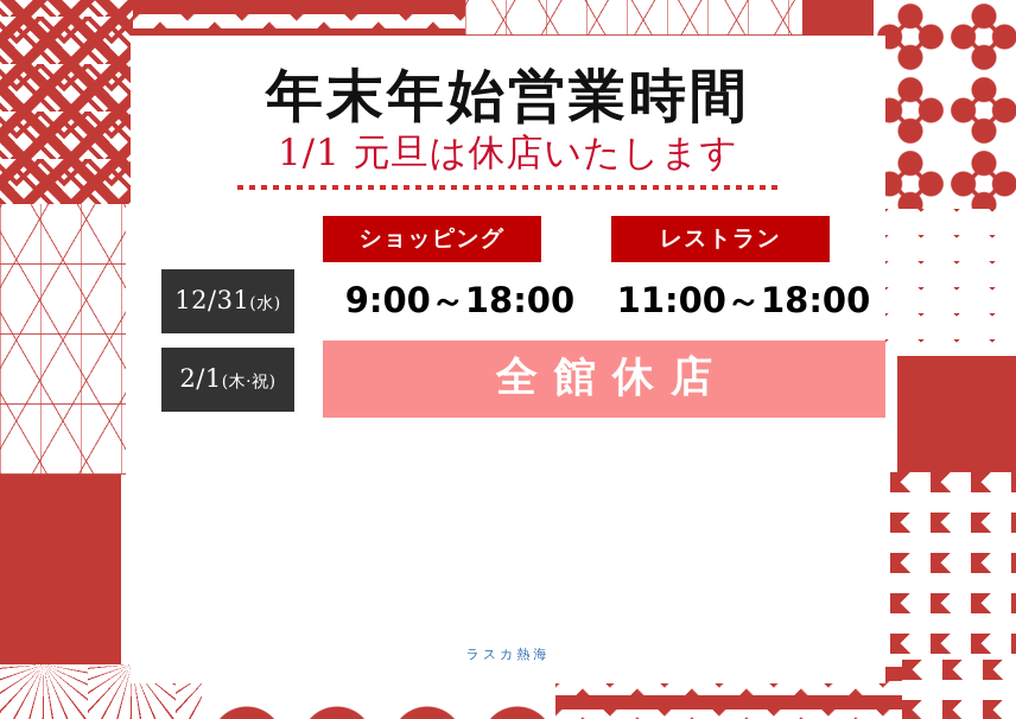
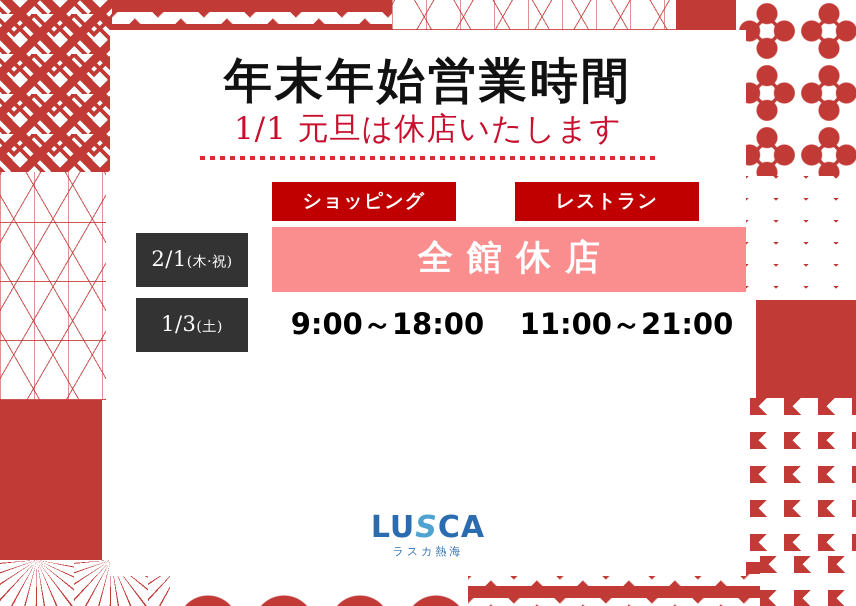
  年末年始営業時間
  1/1 元旦は休店いたします
  	ショッピング	レストラン
- 12/31(水)	9:00～18:00	11:00～18:00
  2/1(木·祝)	全館休店
+ 1/3(土)	9:00～18:00	11:00～21:00
+ LUSCA
  ラスカ熱海
